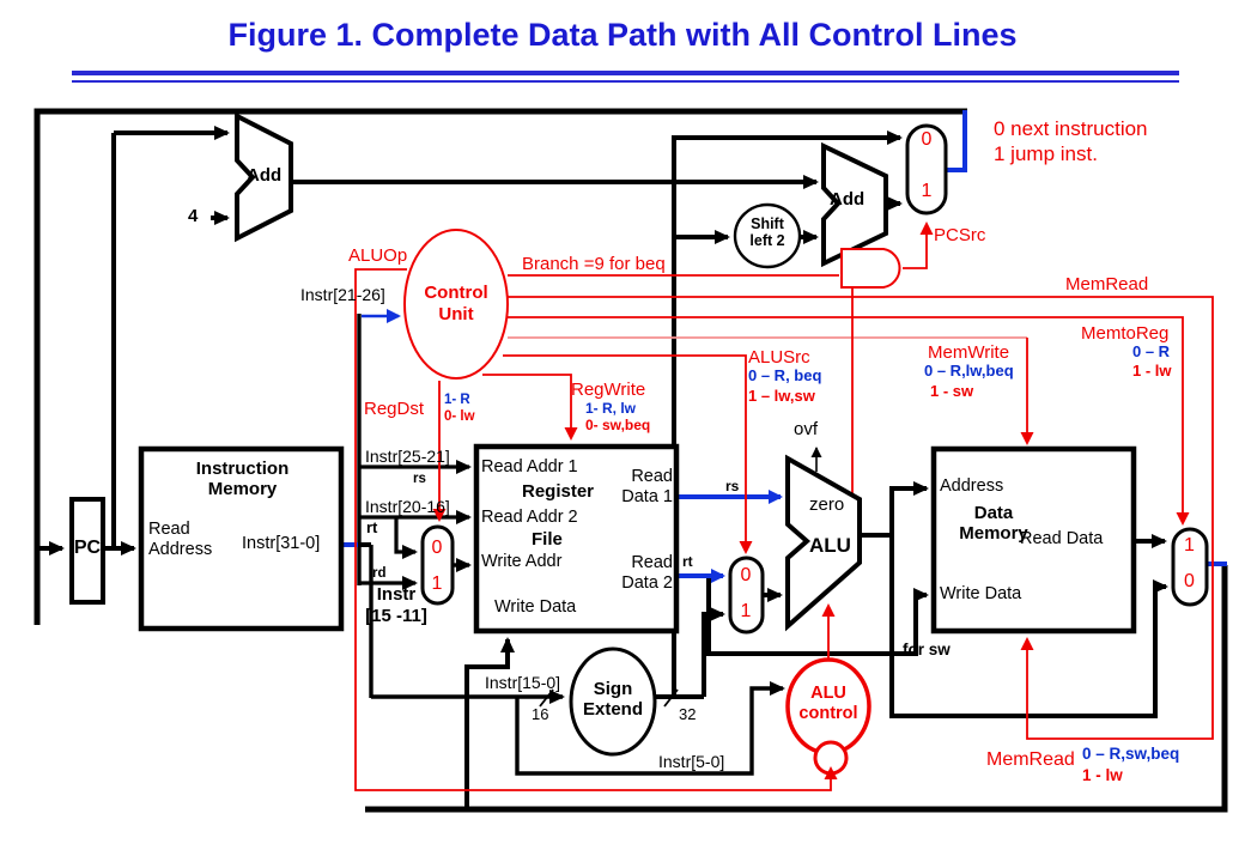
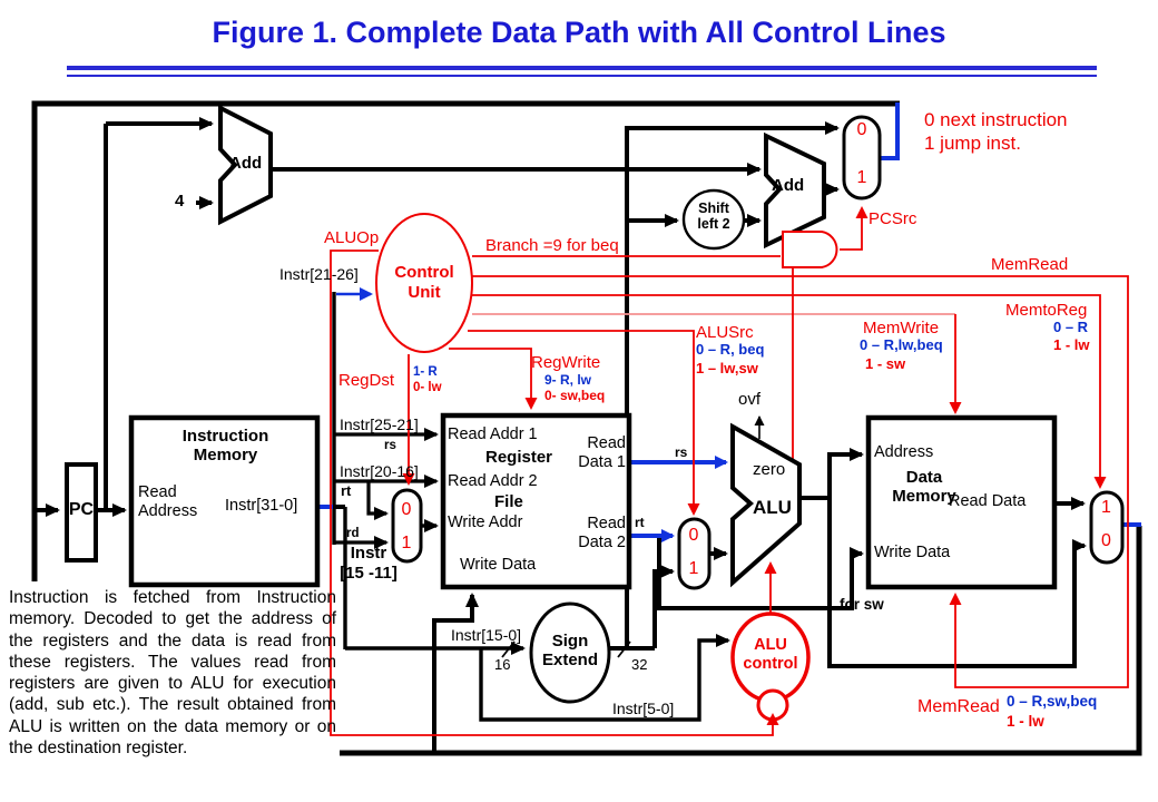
  Figure 1. Complete Data Path with All Control Lines
  0 next instruction
  1 jump inst.
  PCSrc
  MemRead
  MemtoReg
  0 – R
  1 - lw
  MemWrite
  0 – R,lw,beq
  1 - sw
  ALUSrc
  0 – R, beq
  1 – lw,sw
  Branch =9 for beq
  ALUOp
  Instr[21-26]
  Control
  Unit
  RegDst
  1- R
  0- lw
  RegWrite
- 1- R, lw
+ 9- R, lw
  0- sw,beq
  Add
  4
  Add
  Shift
  left 2
  0
  1
  0
  1
  0
  1
  1
  0
  PC
  Instruction
  Memory
  Read
  Address
  Instr[31-0]
  Read Addr 1
  Register
  Read Addr 2
  File
  Write Addr
  Write Data
  Read
  Data 1
  Read
  Data 2
  Instr[25-21]
  rs
  Instr[20-16]
  rt
  rd
  Instr
  [15 -11]
  ovf
  zero
  ALU
  rs
  rt
  Address
  Data
  Memory
  Read Data
  Write Data
  for sw
  Sign
  Extend
  Instr[15-0]
  16
  32
  Instr[5-0]
  ALU
  control
  MemRead
  0 – R,sw,beq
  1 - lw
+ Instruction is fetched from Instruction memory. Decoded to get the address of the registers and the data is read from these registers. The values read from registers are given to ALU for execution (add, sub etc.). The result obtained from ALU is written on the data memory or on the destination register.
